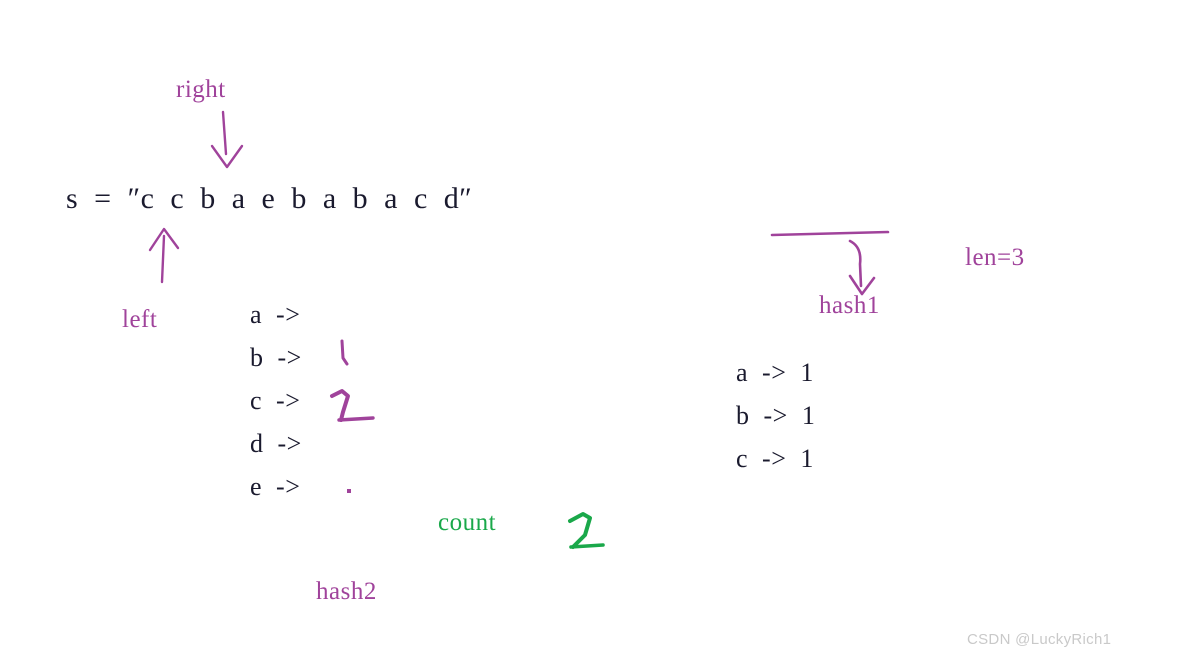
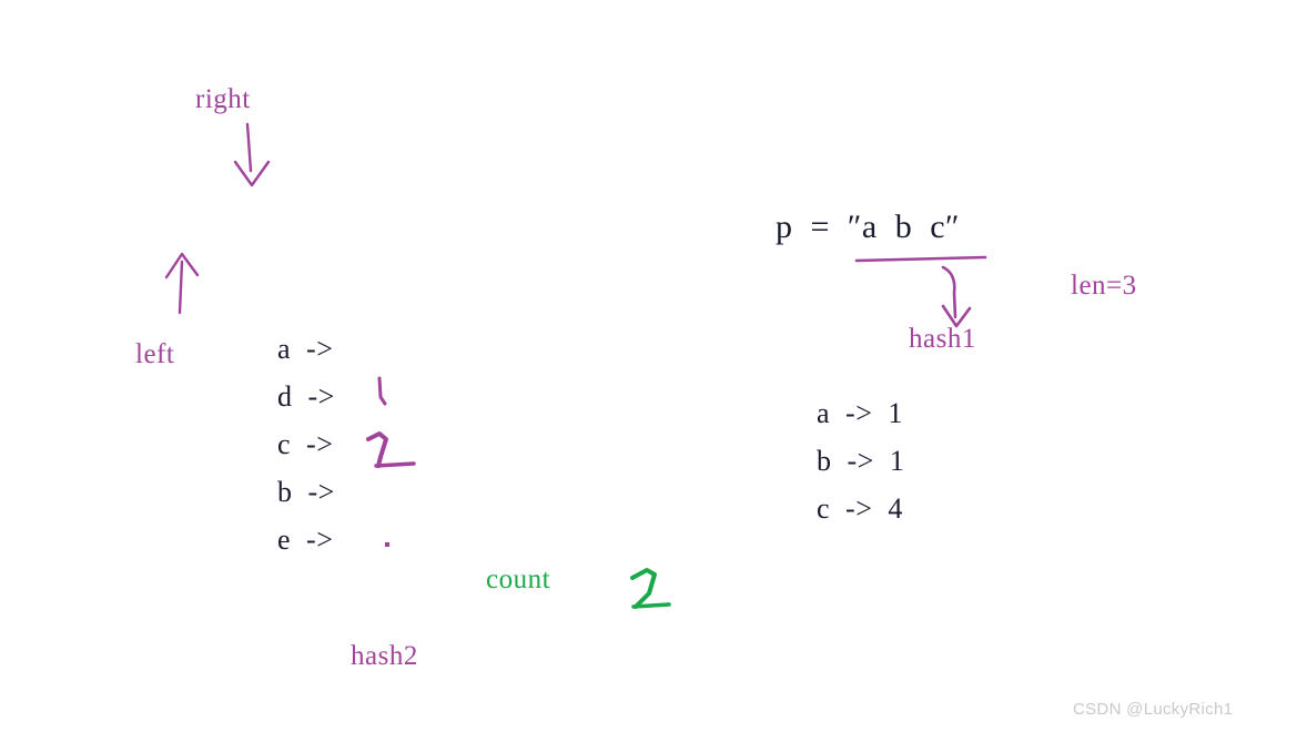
  right
- s = ″c c b a e b a b a c d″
  left
  a ->
- b ->
+ d ->
  c ->
- d ->
+ b ->
  e ->
  count
  hash2
+ p = ″a b c″
  hash1
  len=3
  a -> 1
  b -> 1
- c -> 1
+ c -> 4
  CSDN @LuckyRich1
